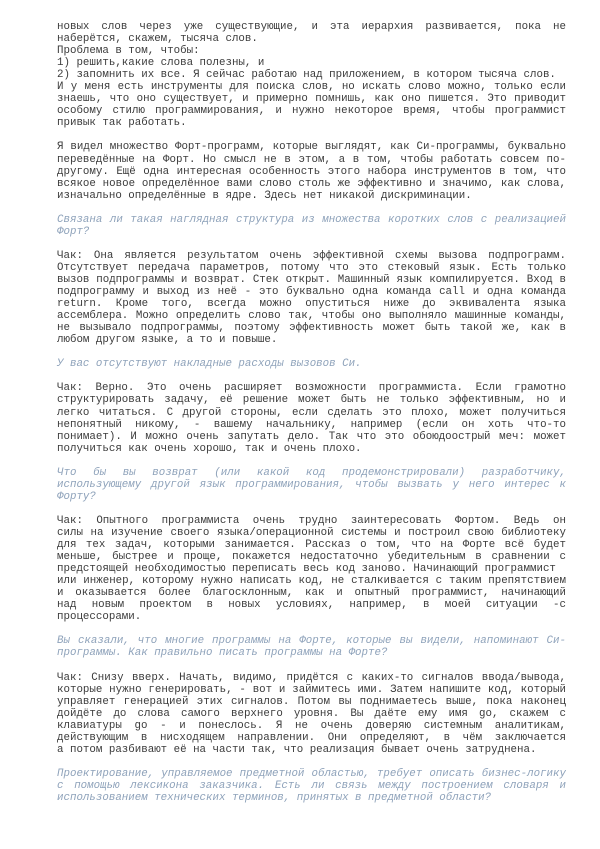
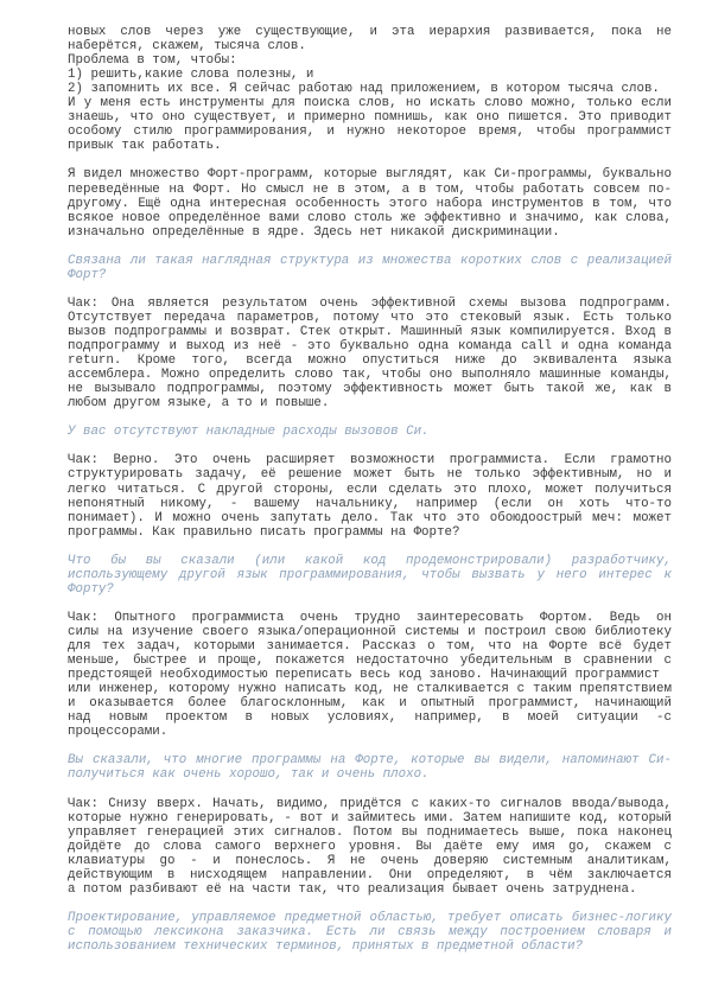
  новых слов через уже существующие, и эта иерархия развивается, пока не
  наберётся, скажем, тысяча слов.
  Проблема в том, чтобы:
  1) решить,какие слова полезны, и
  2) запомнить их все. Я сейчас работаю над приложением, в котором тысяча слов.
  И у меня есть инструменты для поиска слов, но искать слово можно, только если
  знаешь, что оно существует, и примерно помнишь, как оно пишется. Это приводит
  особому стилю программирования, и нужно некоторое время, чтобы программист
  привык так работать.
  Я видел множество Форт-программ, которые выглядят, как Си-программы, буквально
  переведённые на Форт. Но смысл не в этом, а в том, чтобы работать совсем по-
  другому. Ещё одна интересная особенность этого набора инструментов в том, что
  всякое новое определённое вами слово столь же эффективно и значимо, как слова,
  изначально определённые в ядре. Здесь нет никакой дискриминации.
  Связана ли такая наглядная структура из множества коротких слов с реализацией
  Форт?
  Чак: Она является результатом очень эффективной схемы вызова подпрограмм.
  Отсутствует передача параметров, потому что это стековый язык. Есть только
  вызов подпрограммы и возврат. Стек открыт. Машинный язык компилируется. Вход в
  подпрограмму и выход из неё - это буквально одна команда call и одна команда
  return. Кроме того, всегда можно опуститься ниже до эквивалента языка
  ассемблера. Можно определить слово так, чтобы оно выполняло машинные команды,
  не вызывало подпрограммы, поэтому эффективность может быть такой же, как в
  любом другом языке, а то и повыше.
  У вас отсутствуют накладные расходы вызовов Си.
  Чак: Верно. Это очень расширяет возможности программиста. Если грамотно
  структурировать задачу, её решение может быть не только эффективным, но и
  легко читаться. С другой стороны, если сделать это плохо, может получиться
  непонятный никому, - вашему начальнику, например (если он хоть что-то
  понимает). И можно очень запутать дело. Так что это обоюдоострый меч: может
- получиться как очень хорошо, так и очень плохо.
+ программы. Как правильно писать программы на Форте?
- Что бы вы возврат (или какой код продемонстрировали) разработчику,
+ Что бы вы сказали (или какой код продемонстрировали) разработчику,
  использующему другой язык программирования, чтобы вызвать у него интерес к
  Форту?
  Чак: Опытного программиста очень трудно заинтересовать Фортом. Ведь он
  силы на изучение своего языка/операционной системы и построил свою библиотеку
  для тех задач, которыми занимается. Рассказ о том, что на Форте всё будет
  меньше, быстрее и проще, покажется недостаточно убедительным в сравнении с
  предстоящей необходимостью переписать весь код заново. Начинающий программист
  или инженер, которому нужно написать код, не сталкивается с таким препятствием
  и оказывается более благосклонным, как и опытный программист, начинающий
  над новым проектом в новых условиях, например, в моей ситуации -с
  процессорами.
  Вы сказали, что многие программы на Форте, которые вы видели, напоминают Си-
- программы. Как правильно писать программы на Форте?
+ получиться как очень хорошо, так и очень плохо.
  Чак: Снизу вверх. Начать, видимо, придётся с каких-то сигналов ввода/вывода,
  которые нужно генерировать, - вот и займитесь ими. Затем напишите код, который
  управляет генерацией этих сигналов. Потом вы поднимаетесь выше, пока наконец
  дойдёте до слова самого верхнего уровня. Вы даёте ему имя go, скажем с
  клавиатуры go - и понеслось. Я не очень доверяю системным аналитикам,
  действующим в нисходящем направлении. Они определяют, в чём заключается
  а потом разбивают её на части так, что реализация бывает очень затруднена.
  Проектирование, управляемое предметной областью, требует описать бизнес-логику
  с помощью лексикона заказчика. Есть ли связь между построением словаря и
  использованием технических терминов, принятых в предметной области?
